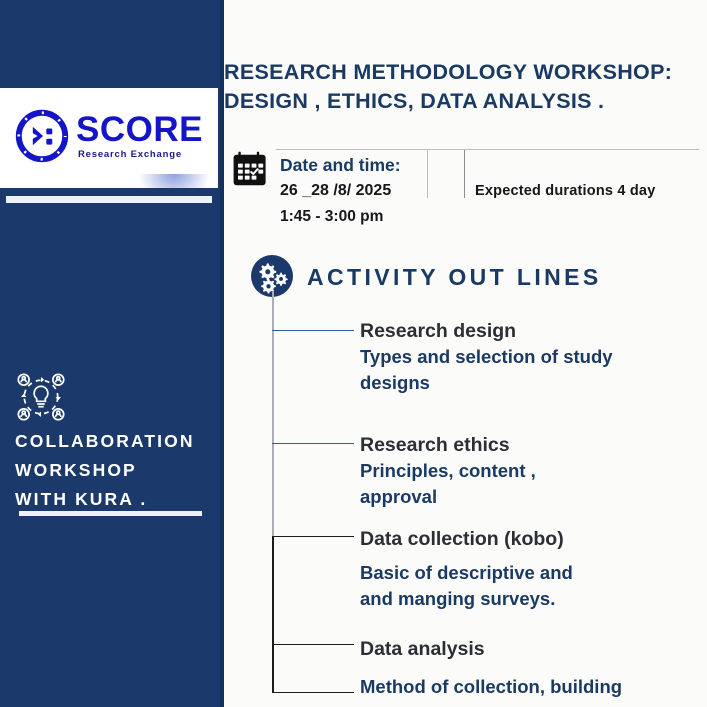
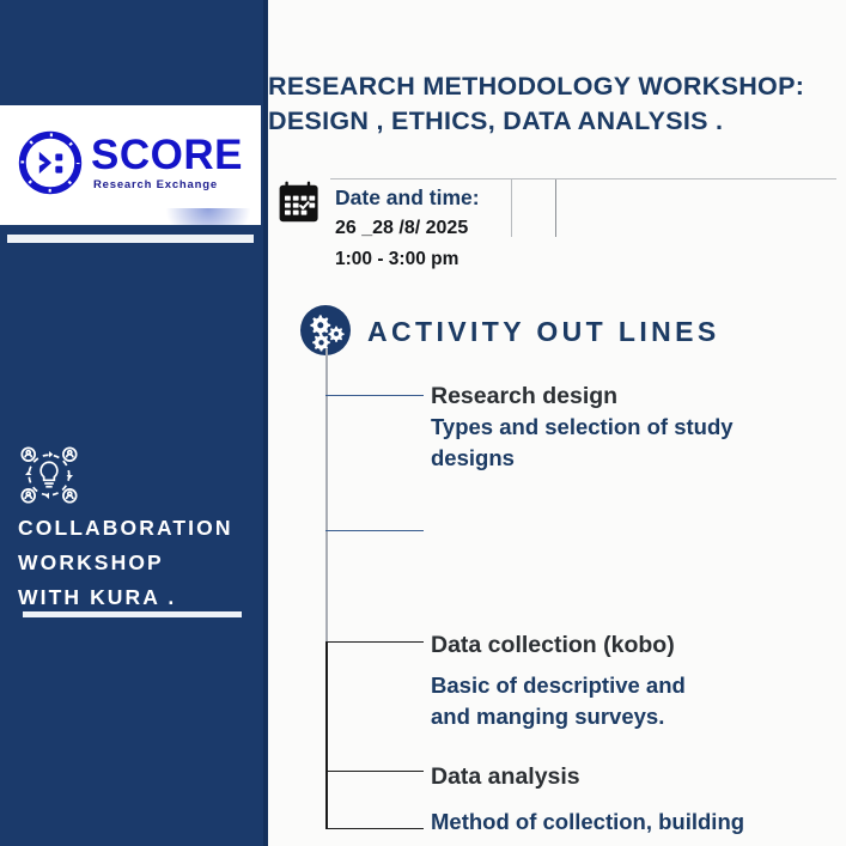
  SCORE
  Research Exchange
  COLLABORATION
  WORKSHOP
  WITH KURA .
  RESEARCH METHODOLOGY WORKSHOP:
  DESIGN , ETHICS, DATA ANALYSIS .
  Date and time:
  26 _28 /8/ 2025
- 1:45 - 3:00 pm
+ 1:00 - 3:00 pm
- Expected durations 4 day
  ACTIVITY OUT LINES
  Research design
  Types and selection of study
  designs
- Research ethics
- Principles, content ,
- approval
  Data collection (kobo)
  Basic of descriptive and
  and manging surveys.
  Data analysis
  Method of collection, building
